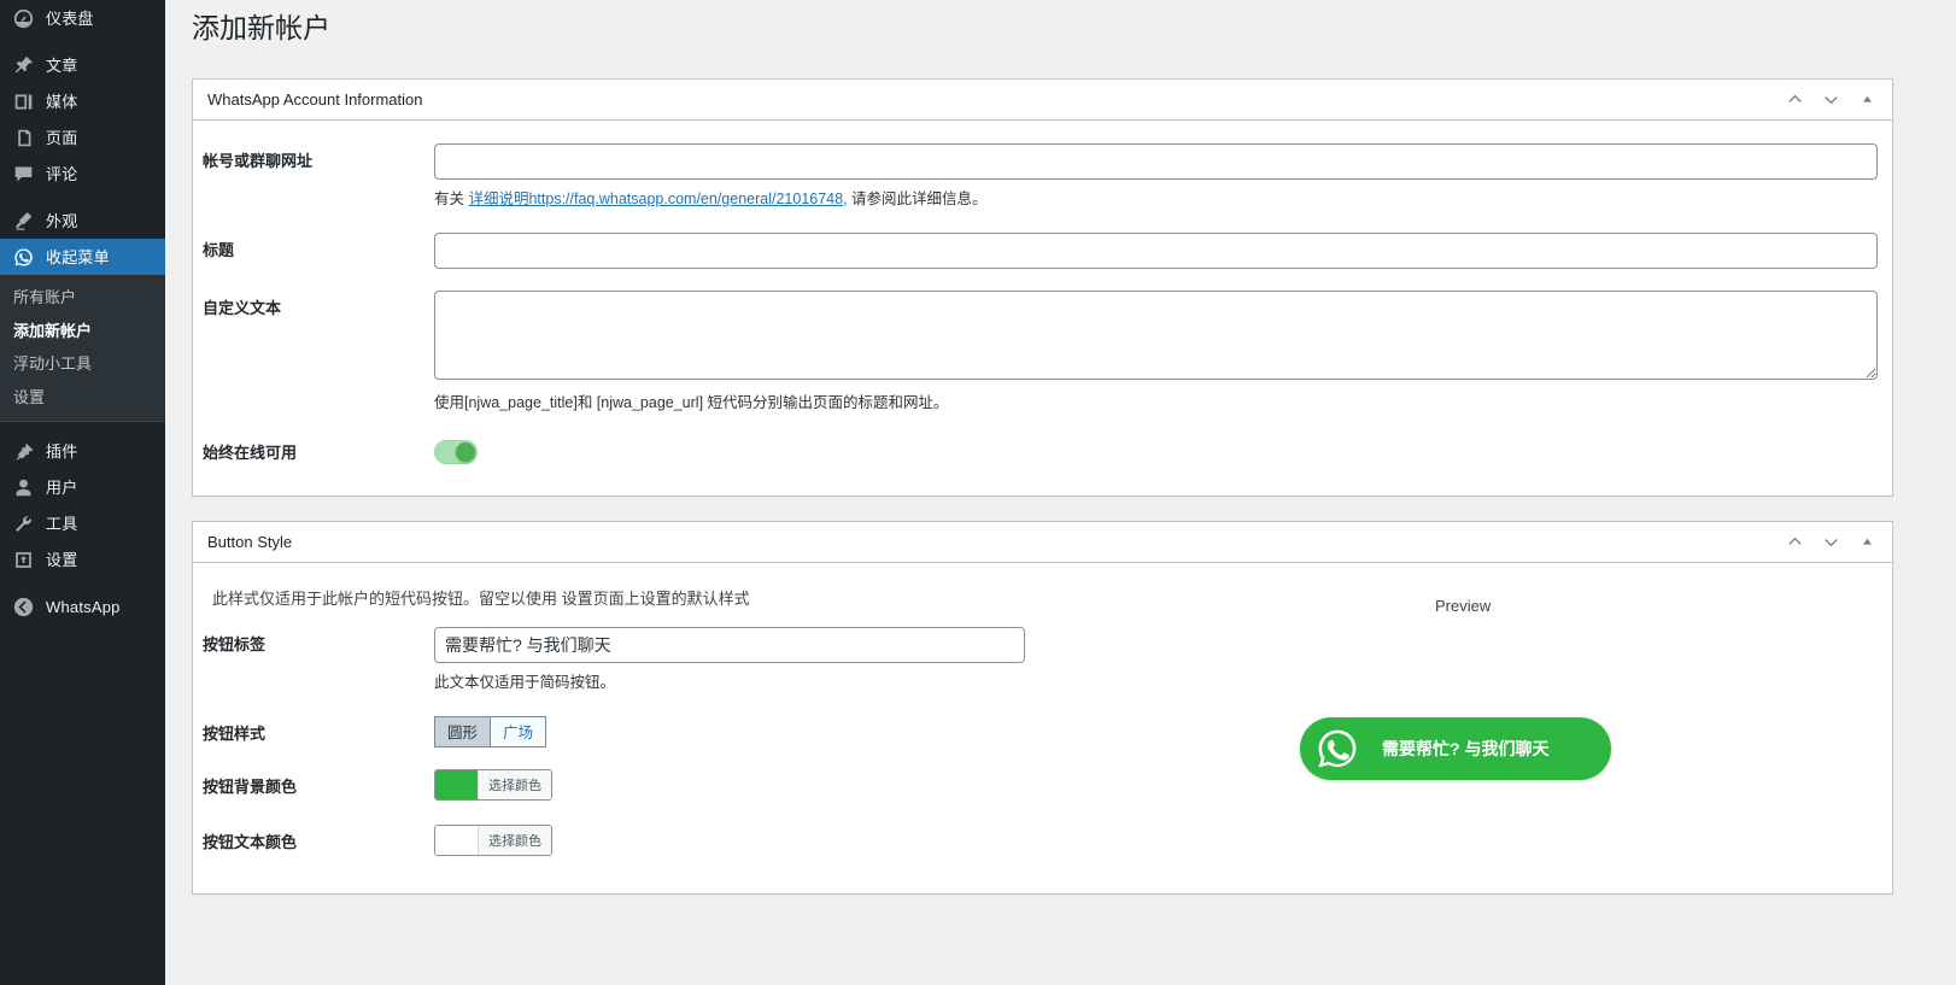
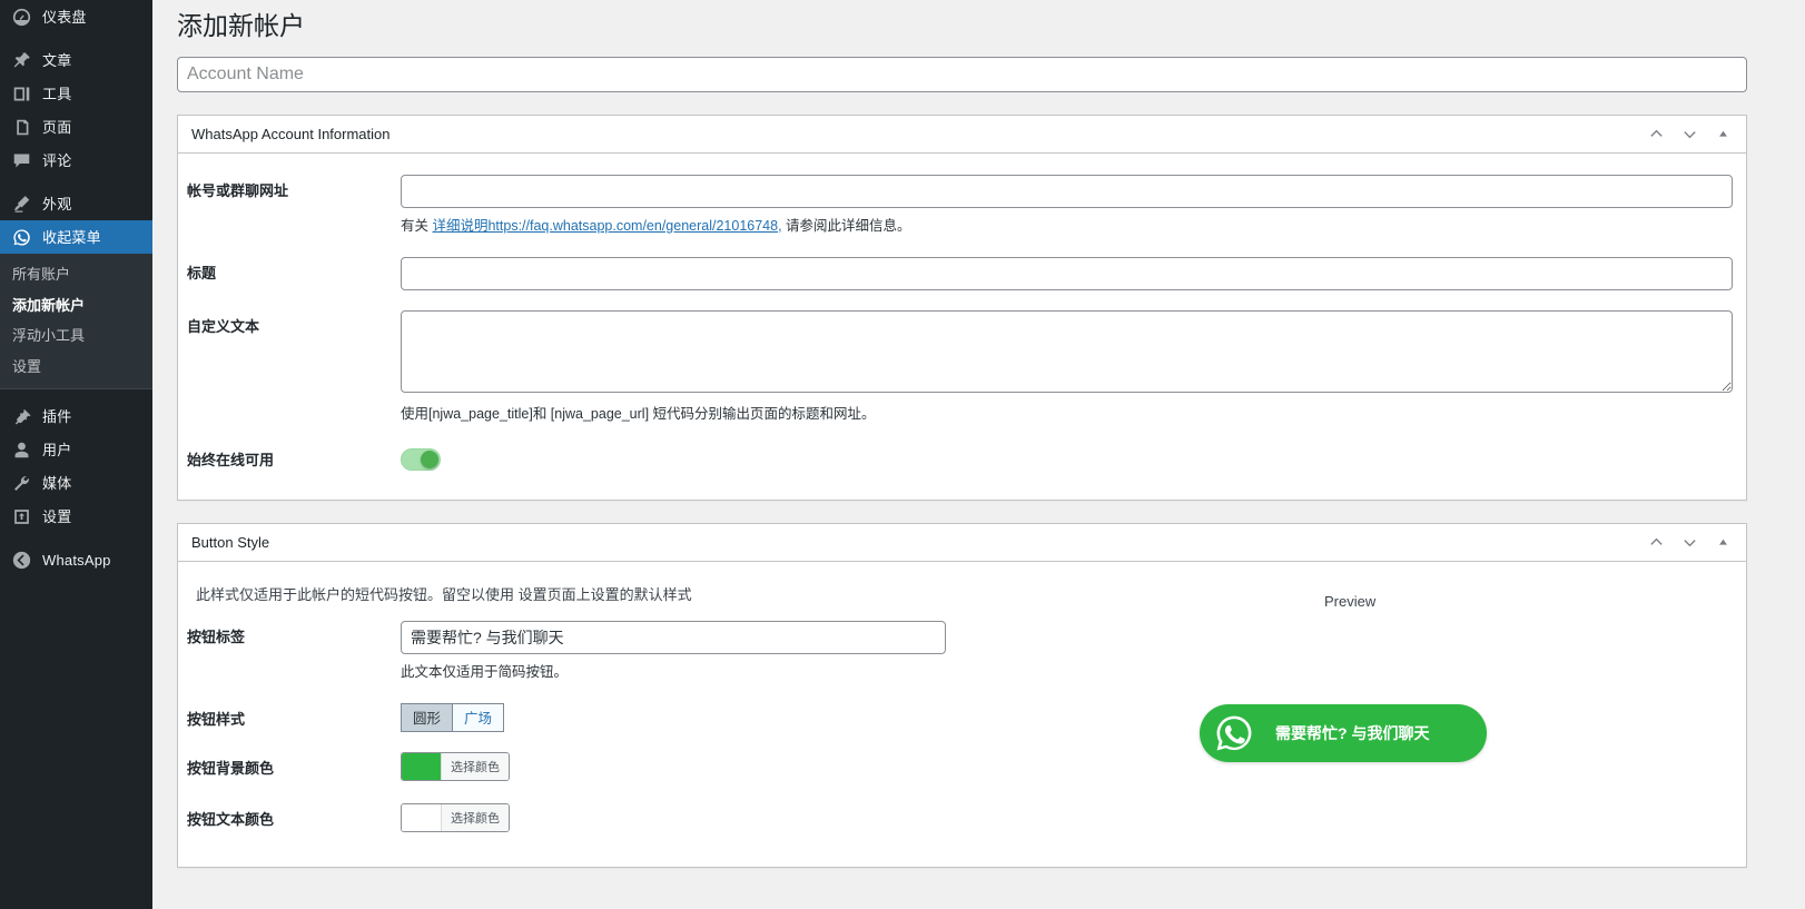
  仪表盘
  文章
- 媒体
+ 工具
  页面
  评论
  外观
  收起菜单
  所有账户
  添加新帐户
  浮动小工具
  设置
  插件
  用户
- 工具
+ 媒体
  设置
  WhatsApp
  添加新帐户
+ Account Name
  WhatsApp Account Information
  帐号或群聊网址
  有关 详细说明https://faq.whatsapp.com/en/general/21016748, 请参阅此详细信息。
  标题
  自定义文本
  使用[njwa_page_title]和 [njwa_page_url] 短代码分别输出页面的标题和网址。
  始终在线可用
  Button Style
  此样式仅适用于此帐户的短代码按钮。留空以使用 设置页面上设置的默认样式
  Preview
  需要帮忙? 与我们聊天
  按钮标签
  需要帮忙? 与我们聊天
  此文本仅适用于简码按钮。
  按钮样式
  圆形
  广场
  按钮背景颜色
  选择颜色
  按钮文本颜色
  选择颜色
